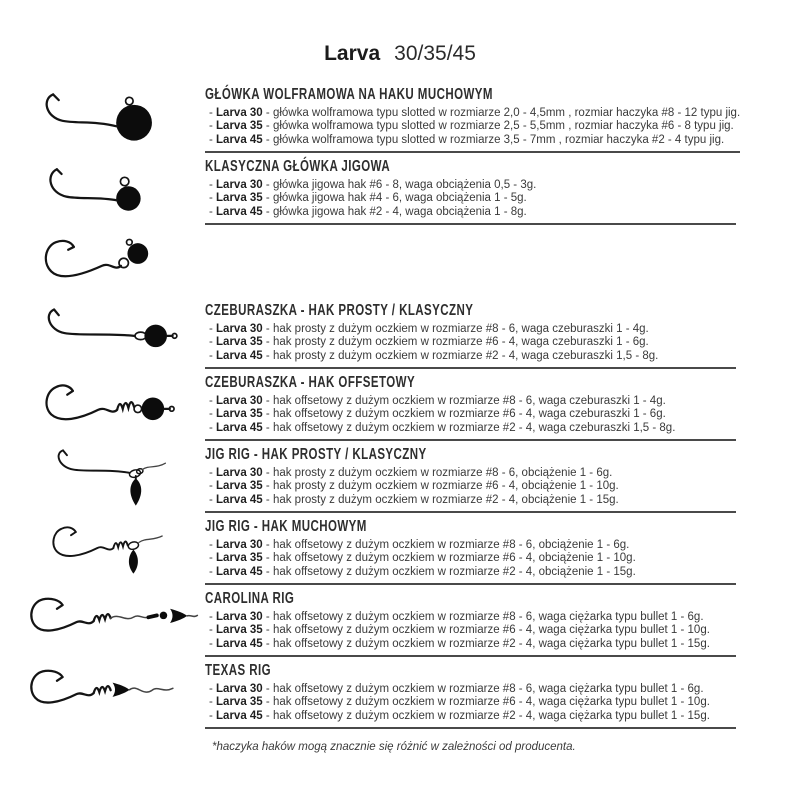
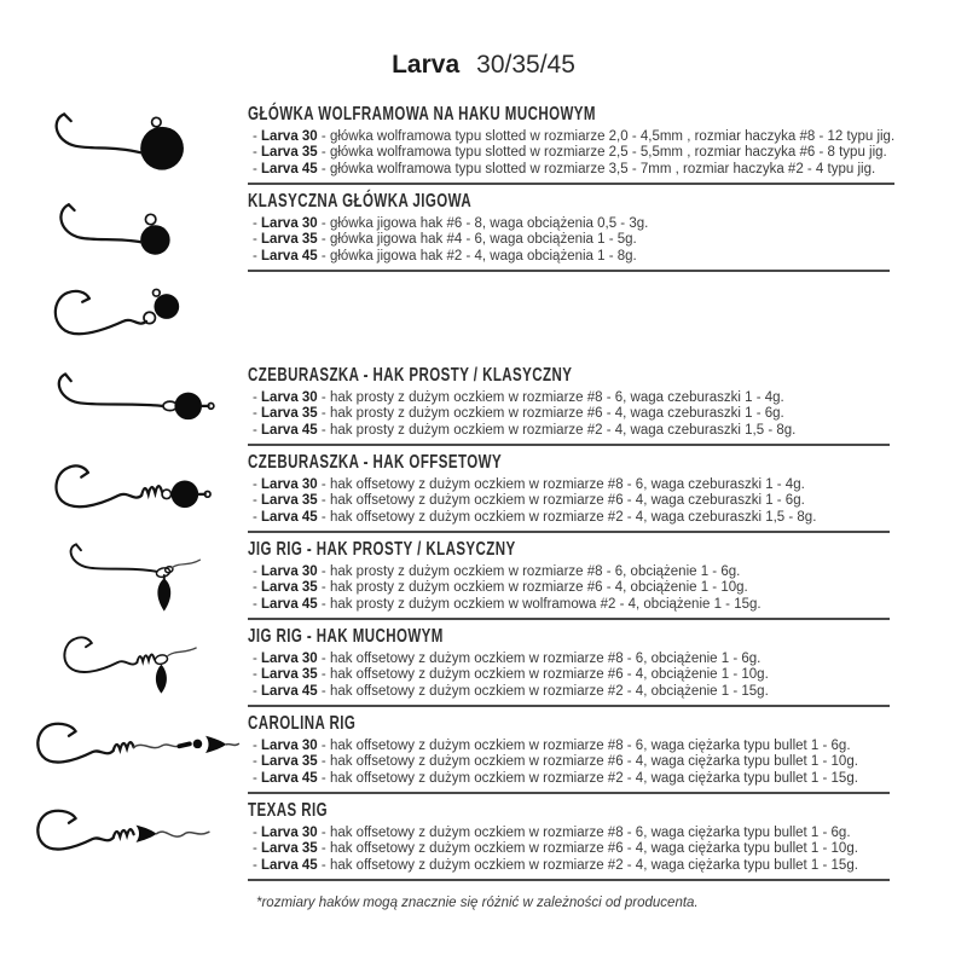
  Larva 30/35/45
  GŁÓWKA WOLFRAMOWA NA HAKU MUCHOWYM
  - Larva 30 - główka wolframowa typu slotted w rozmiarze 2,0 - 4,5mm , rozmiar haczyka #8 - 12 typu jig.
  - Larva 35 - główka wolframowa typu slotted w rozmiarze 2,5 - 5,5mm , rozmiar haczyka #6 - 8 typu jig.
  - Larva 45 - główka wolframowa typu slotted w rozmiarze 3,5 - 7mm , rozmiar haczyka #2 - 4 typu jig.
  KLASYCZNA GŁÓWKA JIGOWA
  - Larva 30 - główka jigowa hak #6 - 8, waga obciążenia 0,5 - 3g.
  - Larva 35 - główka jigowa hak #4 - 6, waga obciążenia 1 - 5g.
  - Larva 45 - główka jigowa hak #2 - 4, waga obciążenia 1 - 8g.
  CZEBURASZKA - HAK PROSTY / KLASYCZNY
  - Larva 30 - hak prosty z dużym oczkiem w rozmiarze #8 - 6, waga czeburaszki 1 - 4g.
  - Larva 35 - hak prosty z dużym oczkiem w rozmiarze #6 - 4, waga czeburaszki 1 - 6g.
  - Larva 45 - hak prosty z dużym oczkiem w rozmiarze #2 - 4, waga czeburaszki 1,5 - 8g.
  CZEBURASZKA - HAK OFFSETOWY
  - Larva 30 - hak offsetowy z dużym oczkiem w rozmiarze #8 - 6, waga czeburaszki 1 - 4g.
  - Larva 35 - hak offsetowy z dużym oczkiem w rozmiarze #6 - 4, waga czeburaszki 1 - 6g.
  - Larva 45 - hak offsetowy z dużym oczkiem w rozmiarze #2 - 4, waga czeburaszki 1,5 - 8g.
  JIG RIG - HAK PROSTY / KLASYCZNY
  - Larva 30 - hak prosty z dużym oczkiem w rozmiarze #8 - 6, obciążenie 1 - 6g.
  - Larva 35 - hak prosty z dużym oczkiem w rozmiarze #6 - 4, obciążenie 1 - 10g.
- - Larva 45 - hak prosty z dużym oczkiem w rozmiarze #2 - 4, obciążenie 1 - 15g.
+ - Larva 45 - hak prosty z dużym oczkiem w wolframowa #2 - 4, obciążenie 1 - 15g.
  JIG RIG - HAK MUCHOWYM
  - Larva 30 - hak offsetowy z dużym oczkiem w rozmiarze #8 - 6, obciążenie 1 - 6g.
  - Larva 35 - hak offsetowy z dużym oczkiem w rozmiarze #6 - 4, obciążenie 1 - 10g.
  - Larva 45 - hak offsetowy z dużym oczkiem w rozmiarze #2 - 4, obciążenie 1 - 15g.
  CAROLINA RIG
  - Larva 30 - hak offsetowy z dużym oczkiem w rozmiarze #8 - 6, waga ciężarka typu bullet 1 - 6g.
  - Larva 35 - hak offsetowy z dużym oczkiem w rozmiarze #6 - 4, waga ciężarka typu bullet 1 - 10g.
  - Larva 45 - hak offsetowy z dużym oczkiem w rozmiarze #2 - 4, waga ciężarka typu bullet 1 - 15g.
  TEXAS RIG
  - Larva 30 - hak offsetowy z dużym oczkiem w rozmiarze #8 - 6, waga ciężarka typu bullet 1 - 6g.
  - Larva 35 - hak offsetowy z dużym oczkiem w rozmiarze #6 - 4, waga ciężarka typu bullet 1 - 10g.
  - Larva 45 - hak offsetowy z dużym oczkiem w rozmiarze #2 - 4, waga ciężarka typu bullet 1 - 15g.
- *haczyka haków mogą znacznie się różnić w zależności od producenta.
+ *rozmiary haków mogą znacznie się różnić w zależności od producenta.
